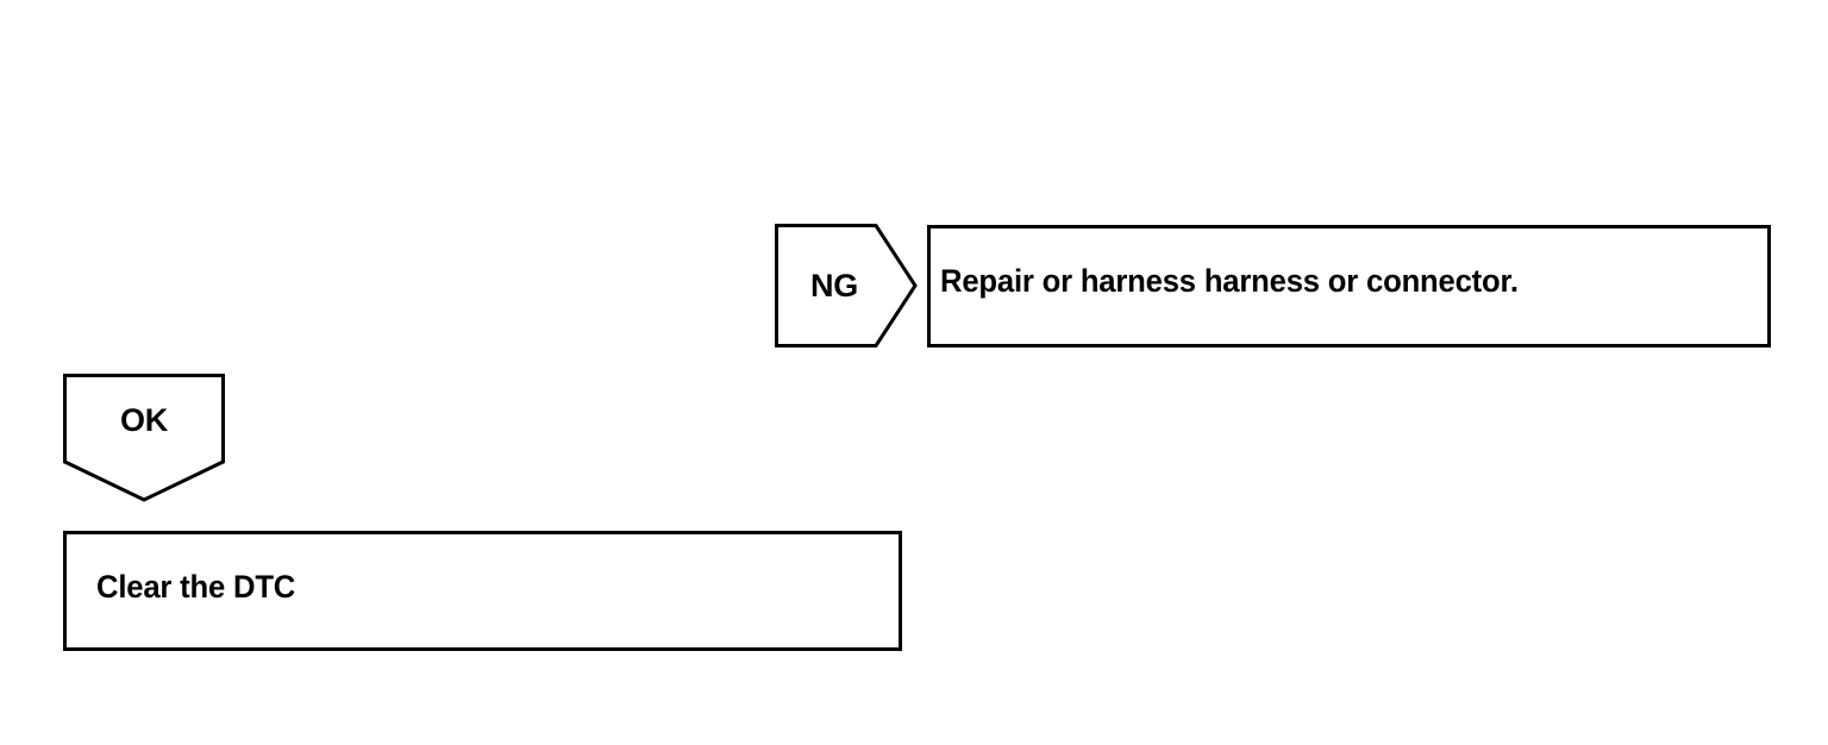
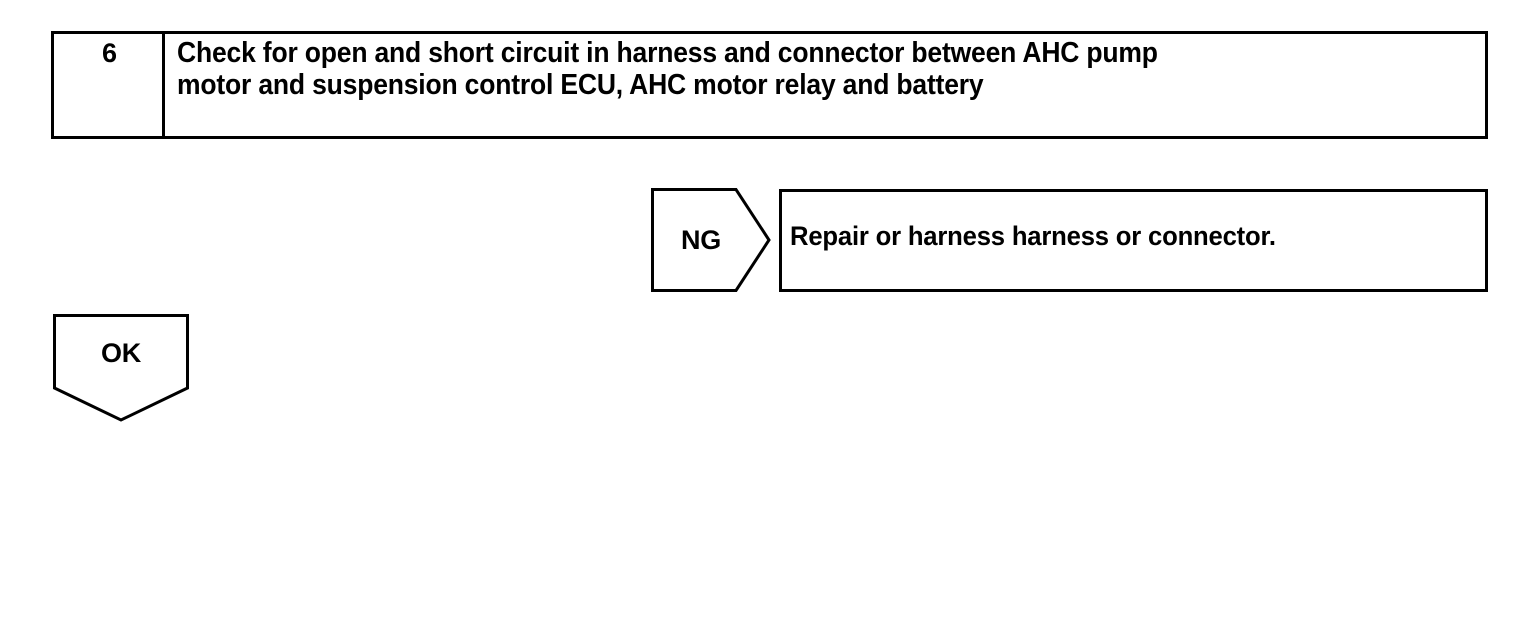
+ 6
+ Check for open and short circuit in harness and connector between AHC pump
+ motor and suspension control ECU, AHC motor relay and battery
  NG
  Repair or harness harness or connector.
  OK
- Clear the DTC
